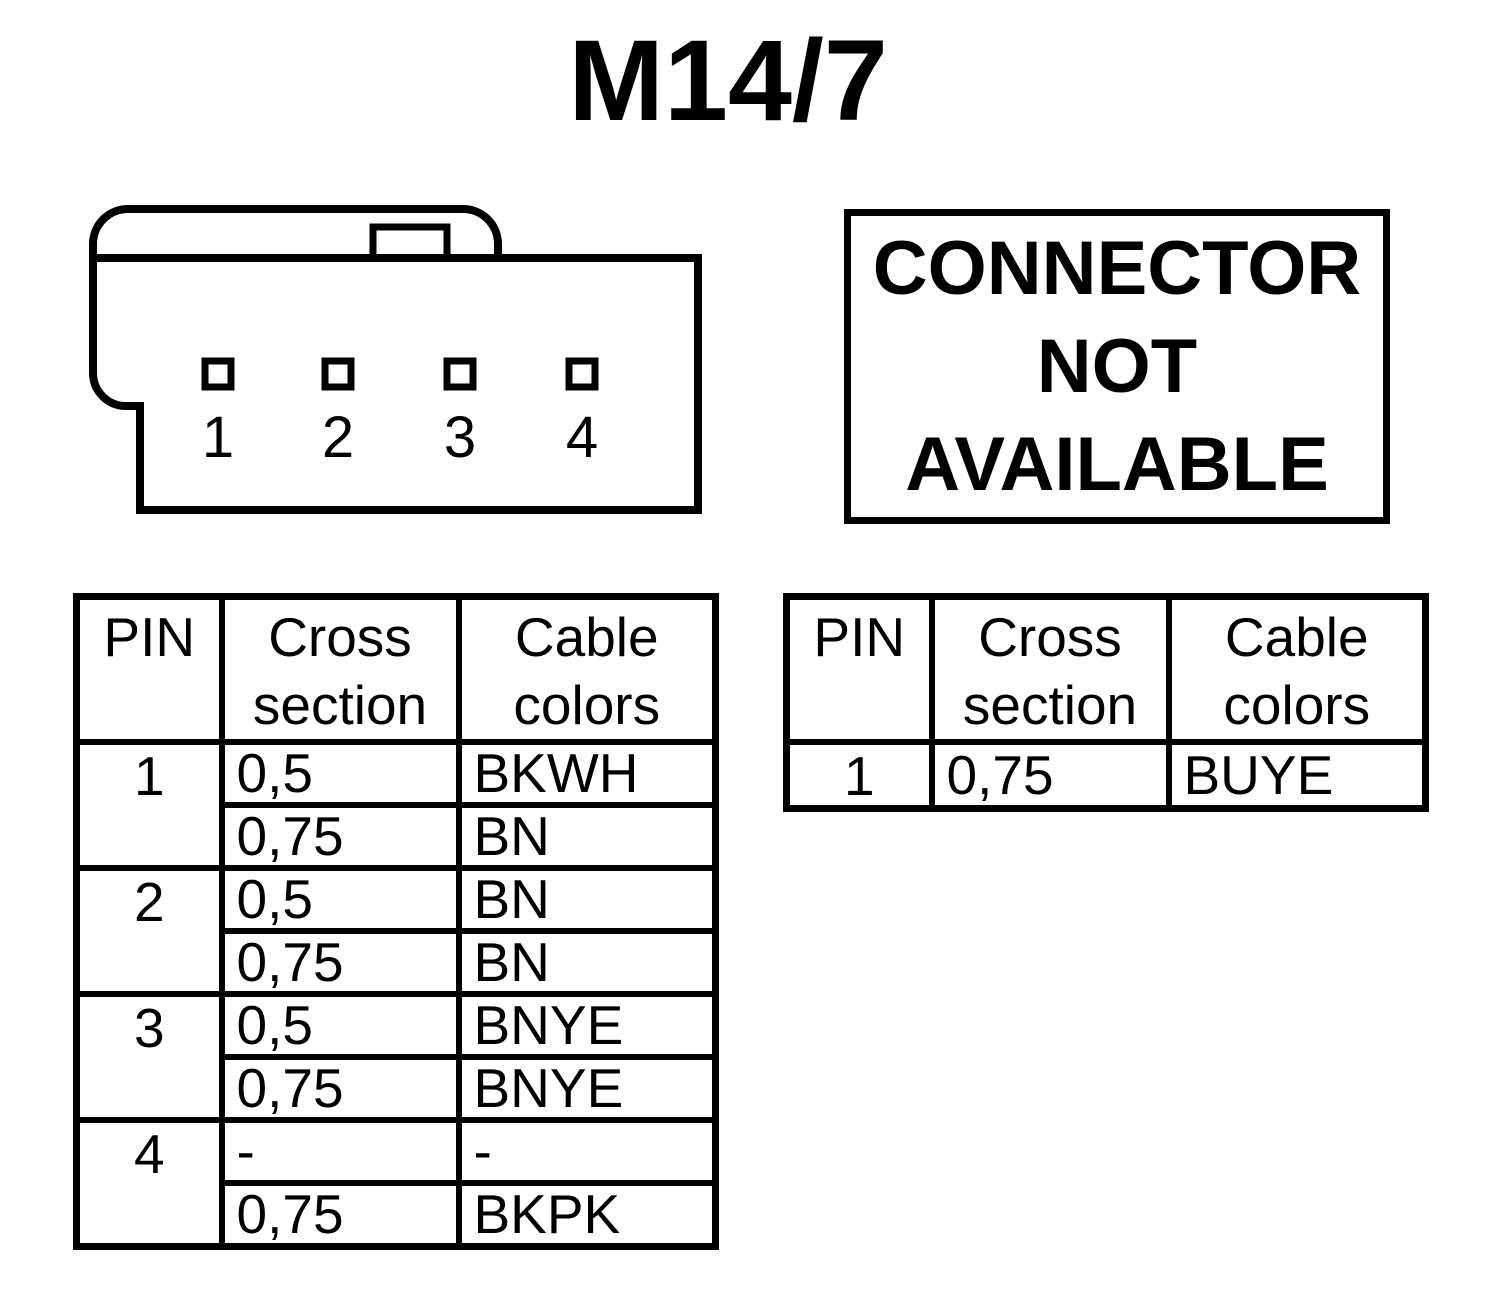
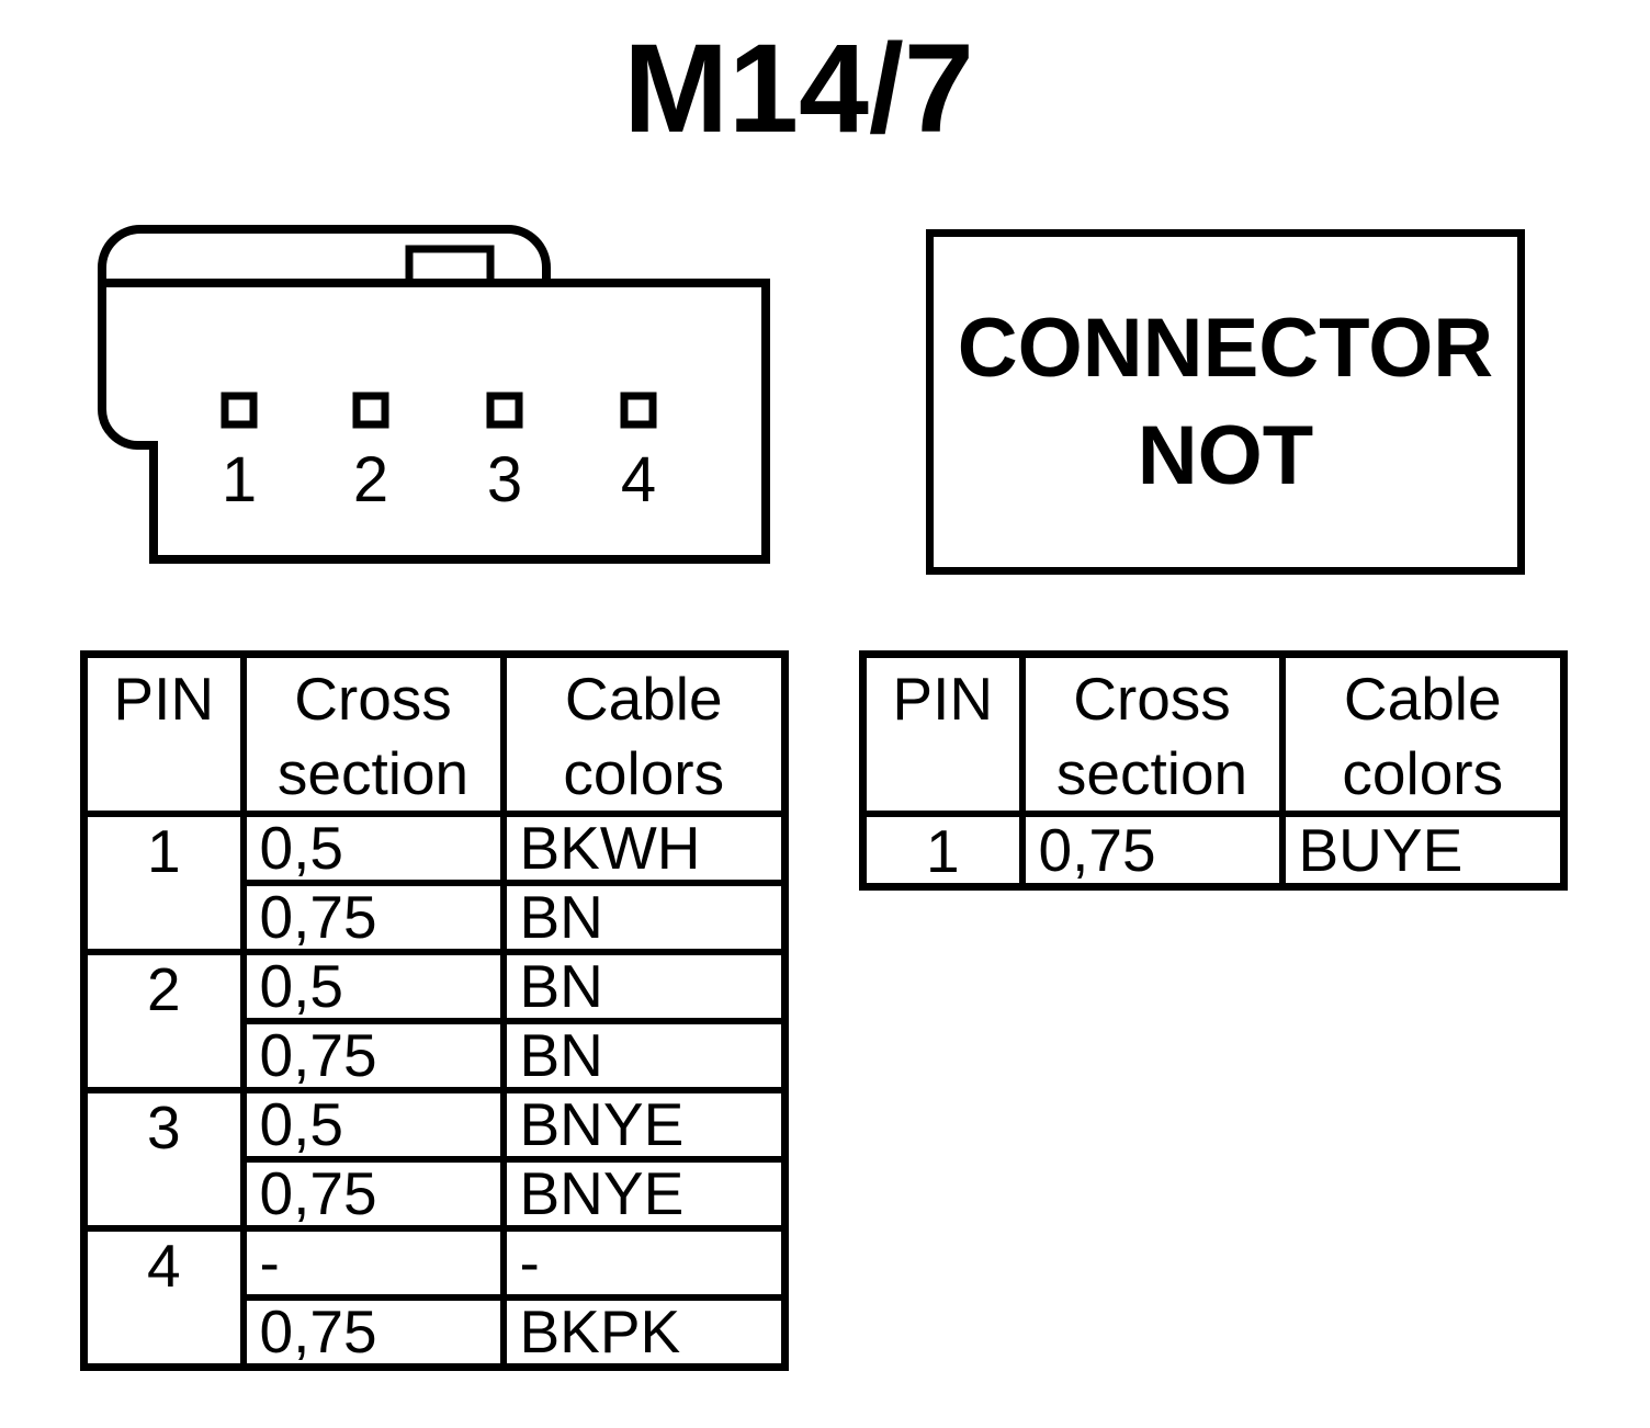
  M14/7
  1
  2
  3
  4
  CONNECTOR
  NOT
- AVAILABLE
  PIN	Cross section	Cable colors
  1	0,5	BKWH
  0,75	BN
  2	0,5	BN
  0,75	BN
  3	0,5	BNYE
  0,75	BNYE
  4	-	-
  0,75	BKPK
  PIN	Cross section	Cable colors
  1	0,75	BUYE
